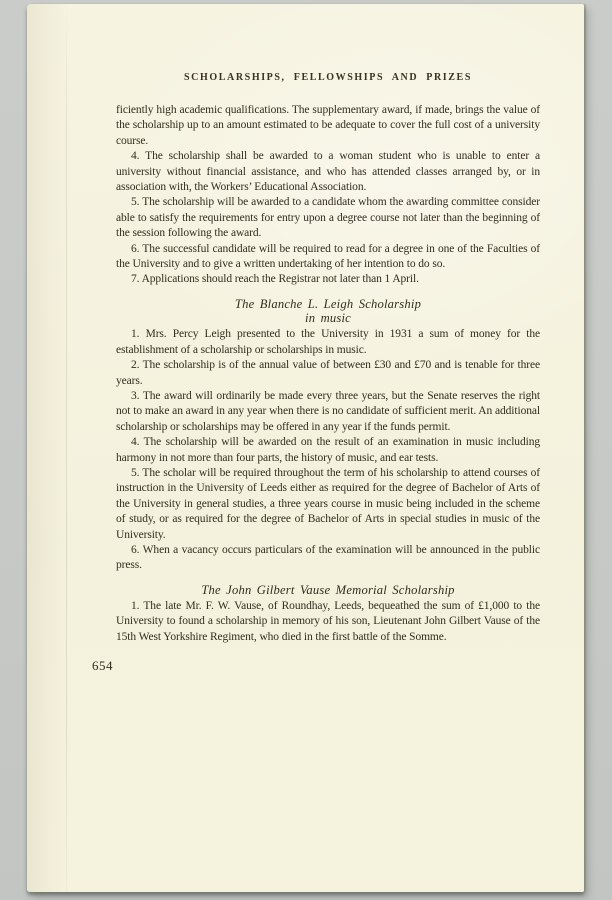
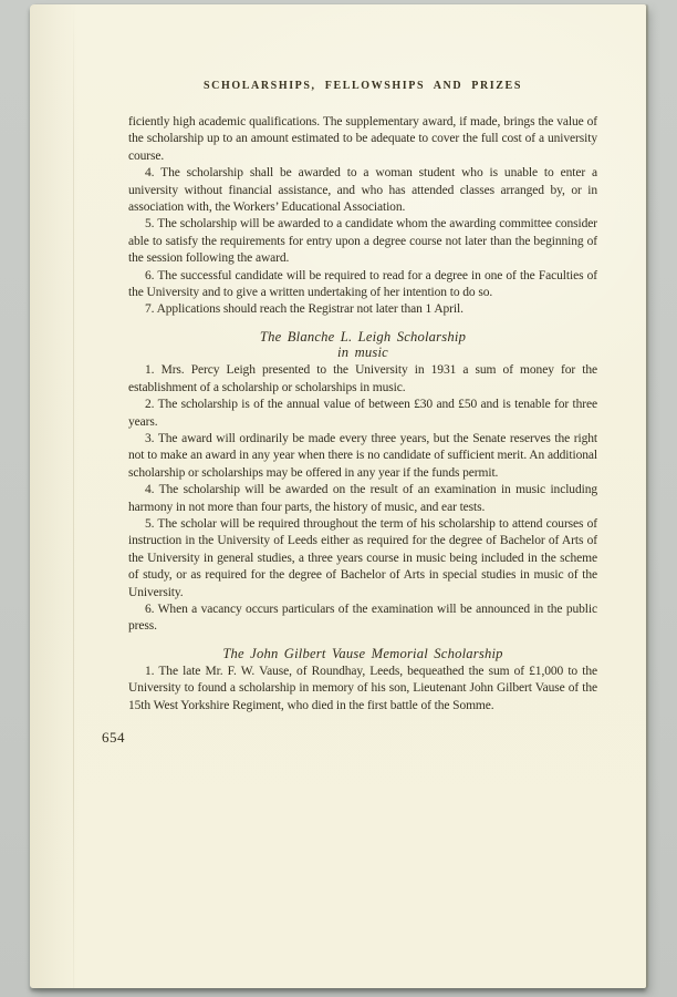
  SCHOLARSHIPS, FELLOWSHIPS AND PRIZES
  ficiently high academic qualifications. The supplementary award, if made, brings the value of the scholarship up to an amount estimated to be adequate to cover the full cost of a university course.
  4. The scholarship shall be awarded to a woman student who is unable to enter a university without financial assistance, and who has attended classes arranged by, or in association with, the Workers’ Educational Association.
  5. The scholarship will be awarded to a candidate whom the awarding committee consider able to satisfy the requirements for entry upon a degree course not later than the beginning of the session following the award.
  6. The successful candidate will be required to read for a degree in one of the Faculties of the University and to give a written undertaking of her intention to do so.
  7. Applications should reach the Registrar not later than 1 April.
  The Blanche L. Leigh Scholarship
  in music
  1. Mrs. Percy Leigh presented to the University in 1931 a sum of money for the establishment of a scholarship or scholarships in music.
- 2. The scholarship is of the annual value of between £30 and £70 and is tenable for three years.
+ 2. The scholarship is of the annual value of between £30 and £50 and is tenable for three years.
  3. The award will ordinarily be made every three years, but the Senate reserves the right not to make an award in any year when there is no candidate of sufficient merit. An additional scholarship or scholarships may be offered in any year if the funds permit.
  4. The scholarship will be awarded on the result of an examination in music including harmony in not more than four parts, the history of music, and ear tests.
  5. The scholar will be required throughout the term of his scholarship to attend courses of instruction in the University of Leeds either as required for the degree of Bachelor of Arts of the University in general studies, a three years course in music being included in the scheme of study, or as required for the degree of Bachelor of Arts in special studies in music of the University.
  6. When a vacancy occurs particulars of the examination will be announced in the public press.
  The John Gilbert Vause Memorial Scholarship
  1. The late Mr. F. W. Vause, of Roundhay, Leeds, bequeathed the sum of £1,000 to the University to found a scholarship in memory of his son, Lieutenant John Gilbert Vause of the 15th West Yorkshire Regiment, who died in the first battle of the Somme.
  654
